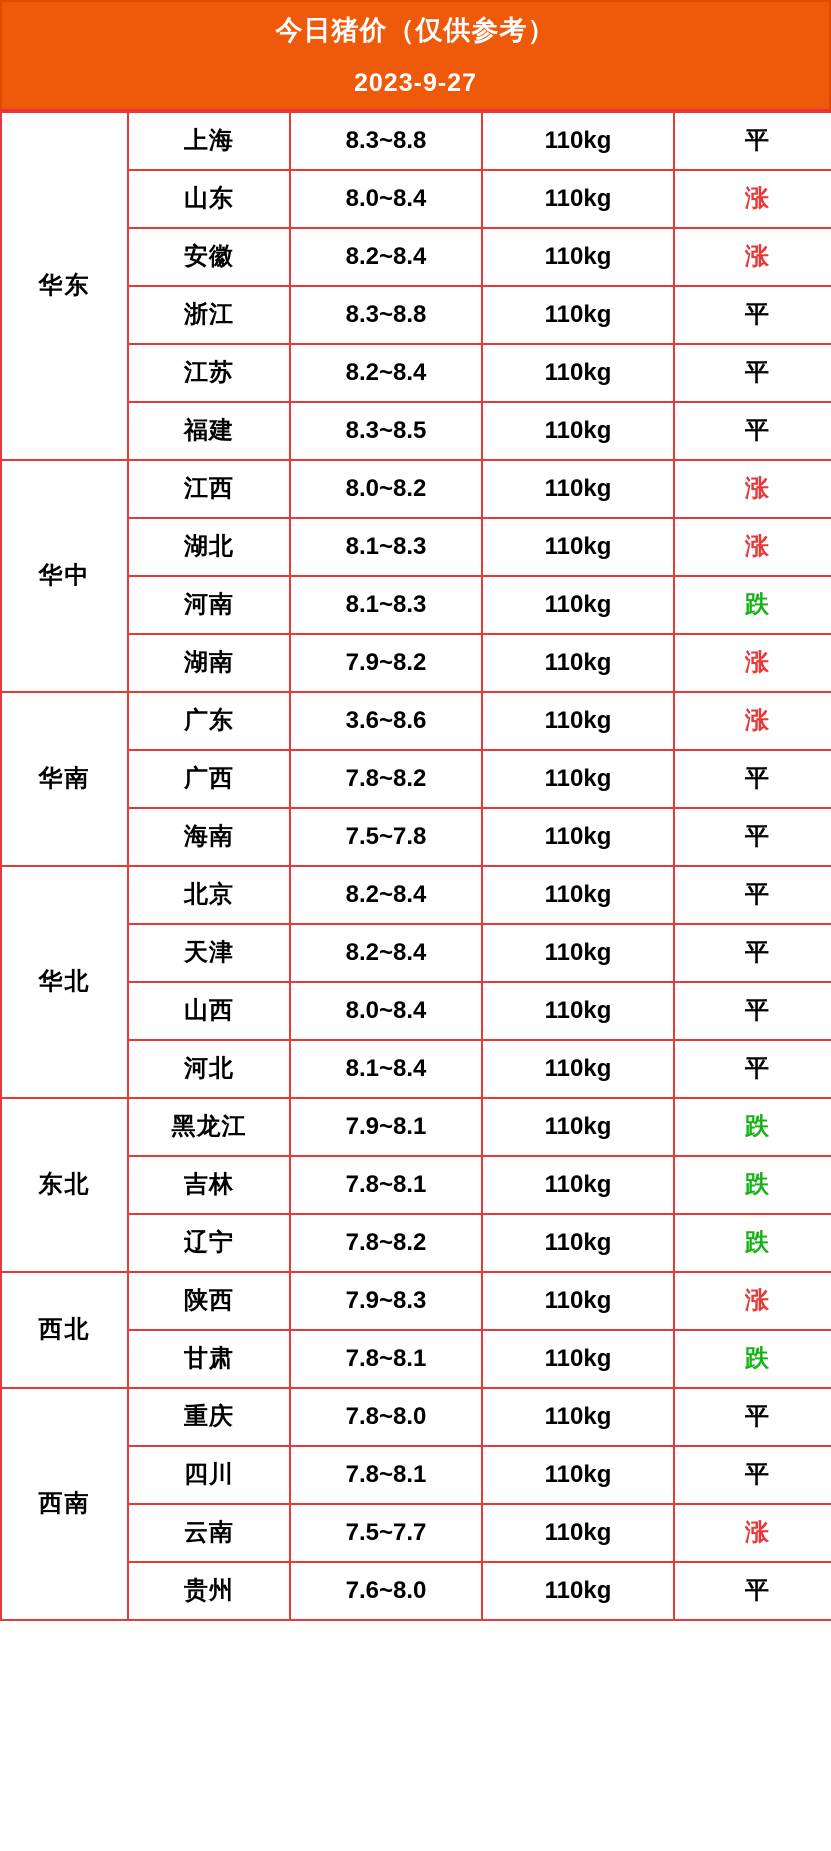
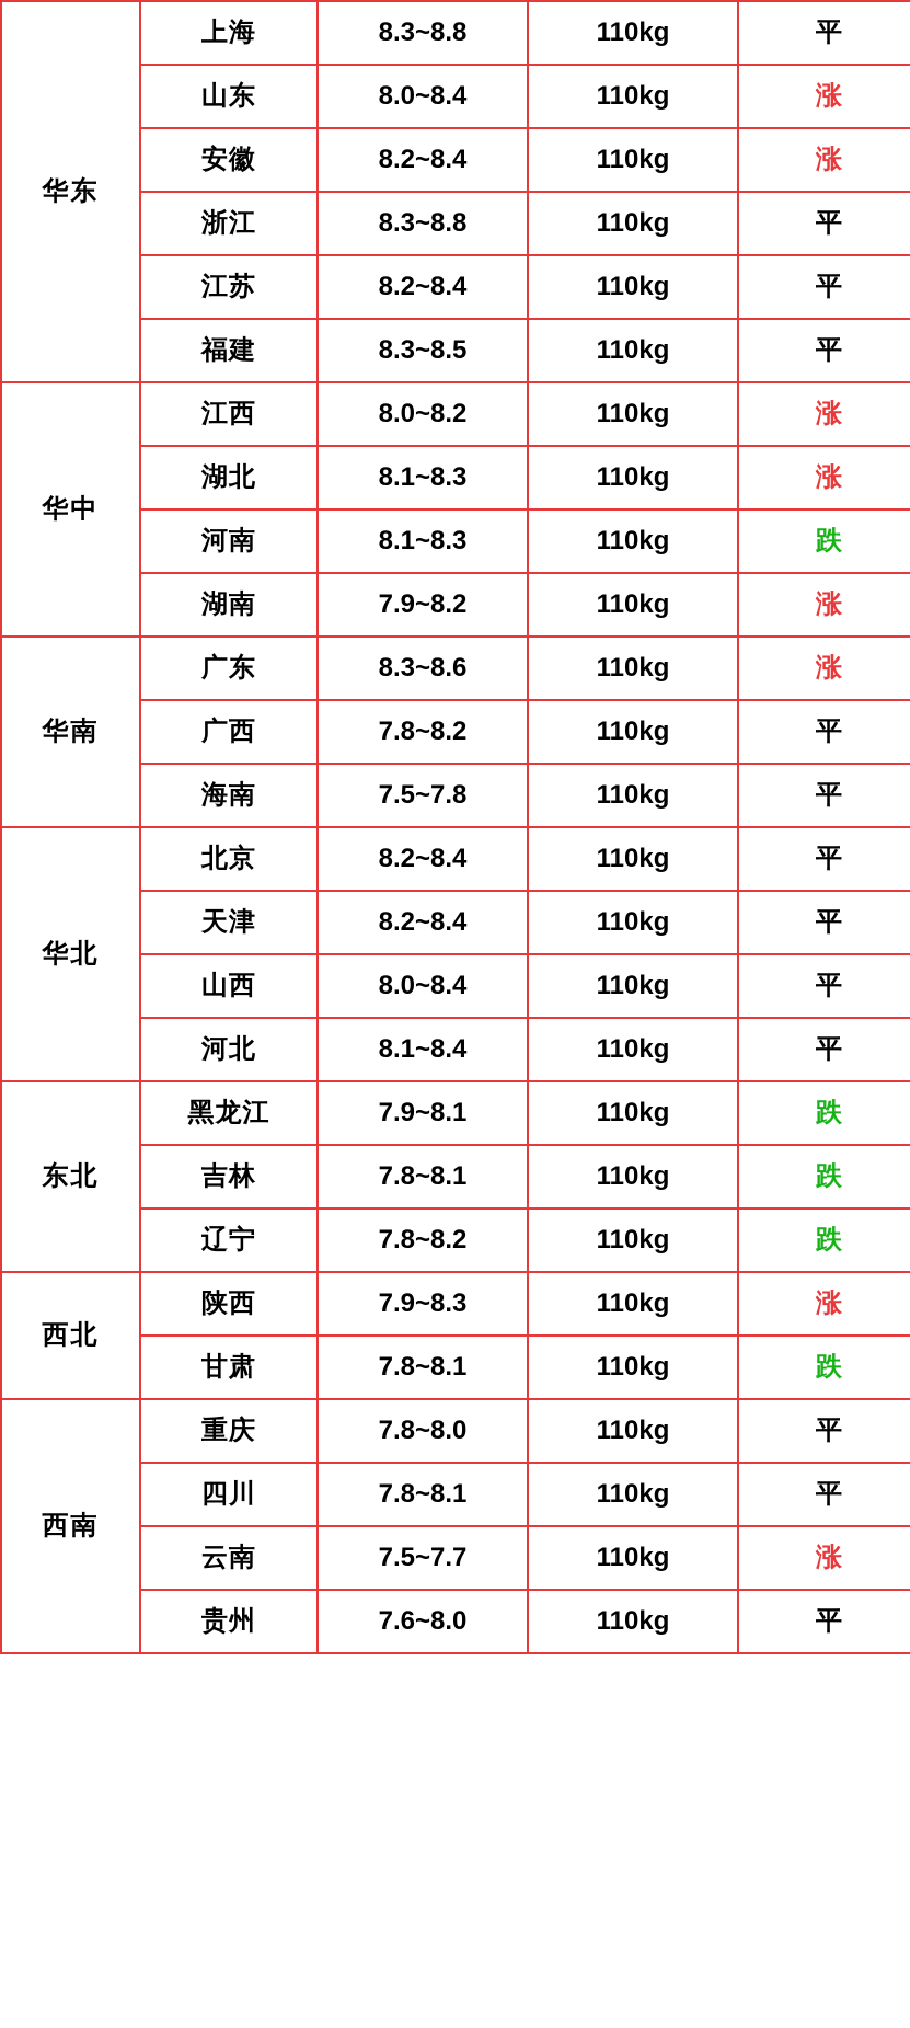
- 今日猪价（仅供参考）
- 2023-9-27
  华东	上海	8.3~8.8	110kg	平
  山东	8.0~8.4	110kg	涨
  安徽	8.2~8.4	110kg	涨
  浙江	8.3~8.8	110kg	平
  江苏	8.2~8.4	110kg	平
  福建	8.3~8.5	110kg	平
  华中	江西	8.0~8.2	110kg	涨
  湖北	8.1~8.3	110kg	涨
  河南	8.1~8.3	110kg	跌
  湖南	7.9~8.2	110kg	涨
- 华南	广东	3.6~8.6	110kg	涨
+ 华南	广东	8.3~8.6	110kg	涨
  广西	7.8~8.2	110kg	平
  海南	7.5~7.8	110kg	平
  华北	北京	8.2~8.4	110kg	平
  天津	8.2~8.4	110kg	平
  山西	8.0~8.4	110kg	平
  河北	8.1~8.4	110kg	平
  东北	黑龙江	7.9~8.1	110kg	跌
  吉林	7.8~8.1	110kg	跌
  辽宁	7.8~8.2	110kg	跌
  西北	陕西	7.9~8.3	110kg	涨
  甘肃	7.8~8.1	110kg	跌
  西南	重庆	7.8~8.0	110kg	平
  四川	7.8~8.1	110kg	平
  云南	7.5~7.7	110kg	涨
  贵州	7.6~8.0	110kg	平
